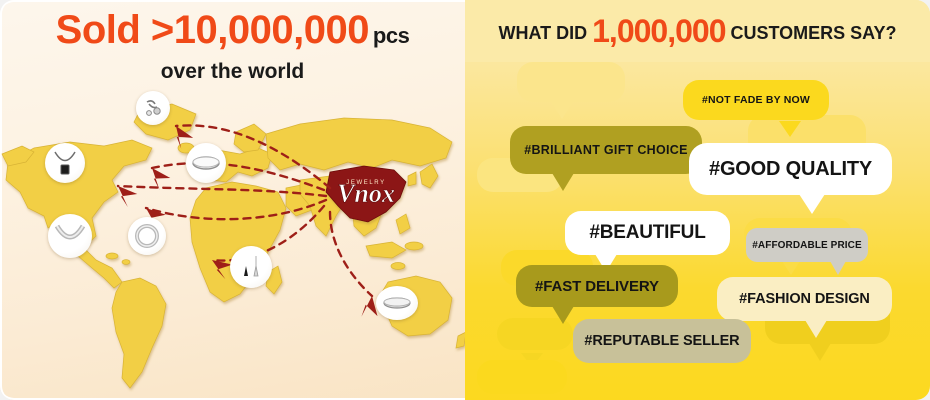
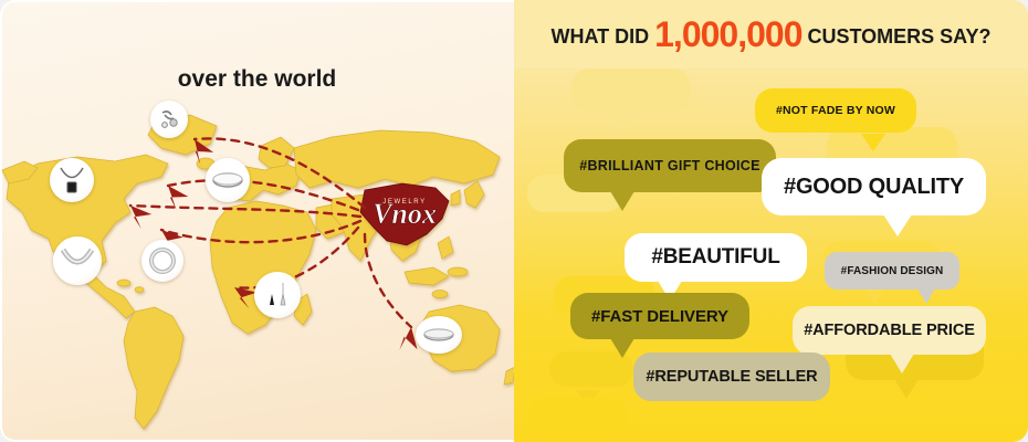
- Sold >10,000,000 pcs
  over the world
  Vnox
  WHAT DID 1,000,000 CUSTOMERS SAY?
  #BRILLIANT GIFT CHOICE
  #NOT FADE BY NOW
  #GOOD QUALITY
  #BEAUTIFUL
- #AFFORDABLE PRICE
+ #FASHION DESIGN
  #FAST DELIVERY
- #FASHION DESIGN
+ #AFFORDABLE PRICE
  #REPUTABLE SELLER
